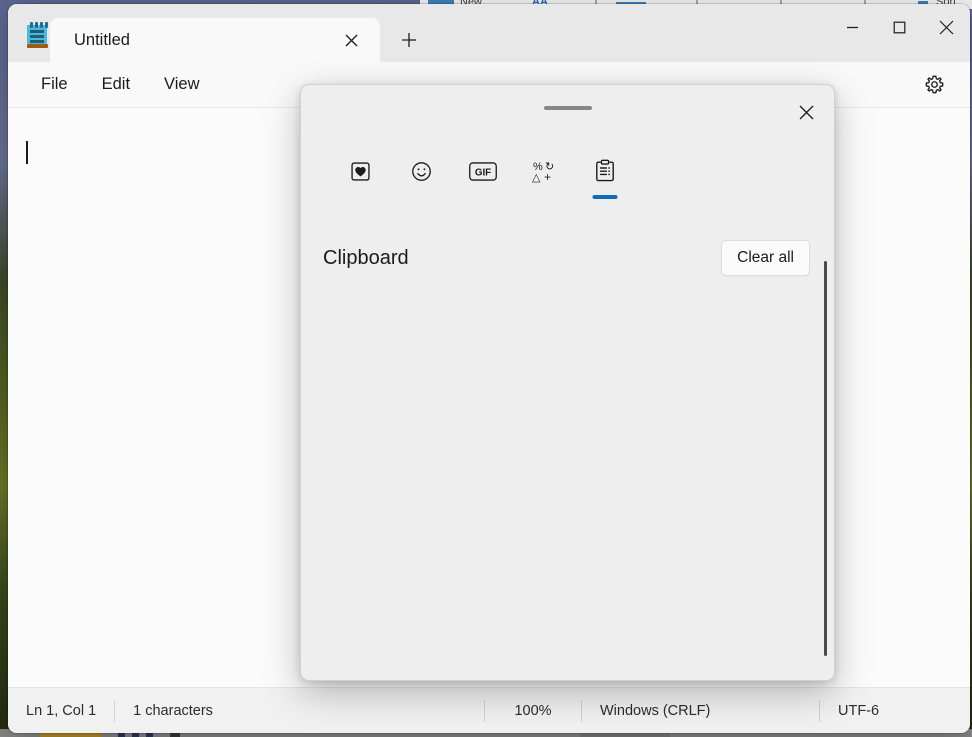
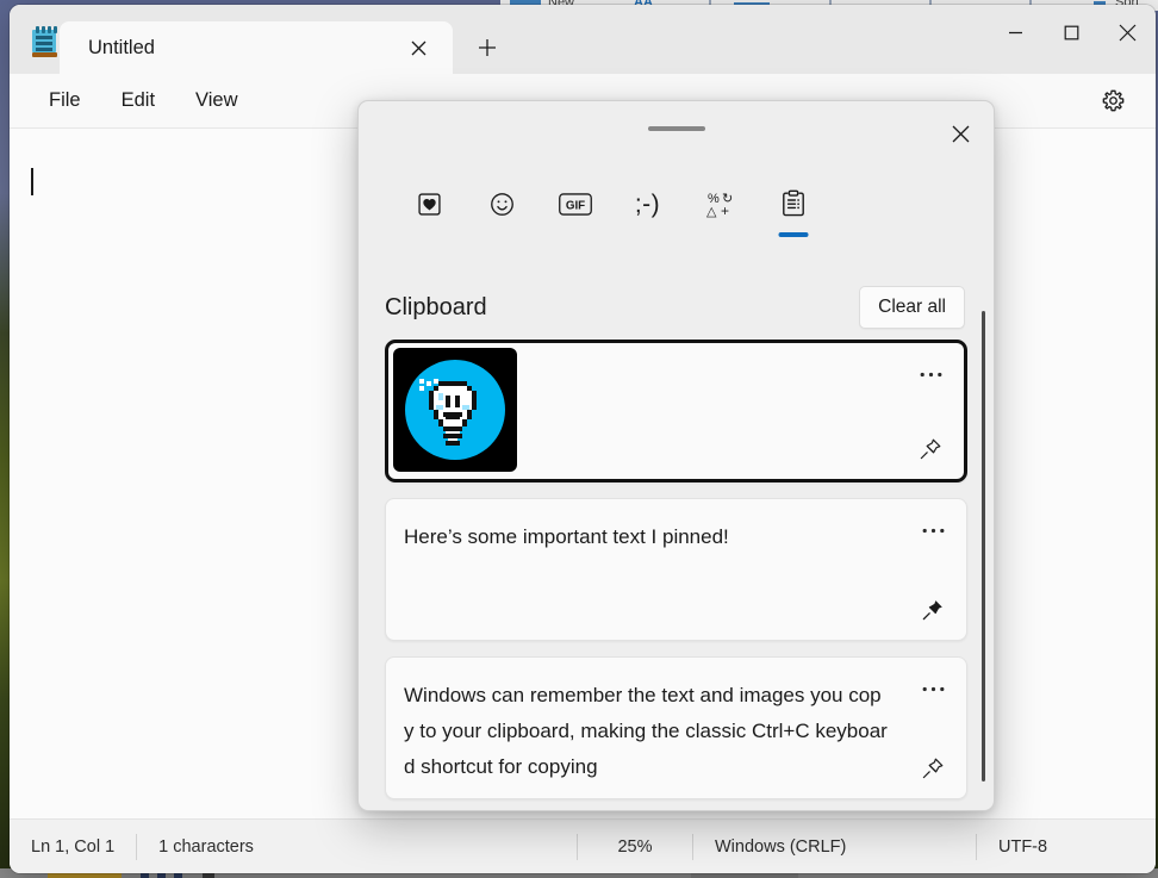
  New
  AA
  Sort
  Untitled
  File
  Edit
  View
  Ln 1, Col 1
  1 characters
- 100%
+ 25%
  Windows (CRLF)
- UTF-6
+ UTF-8
  GIF
+ ;-)
  %
  ↻
  △
  +
  Clipboard
  Clear all
+ Here’s some important text I pinned!
+ Windows can remember the text and images you copy to your clipboard, making the classic Ctrl+C keyboard shortcut for copying
